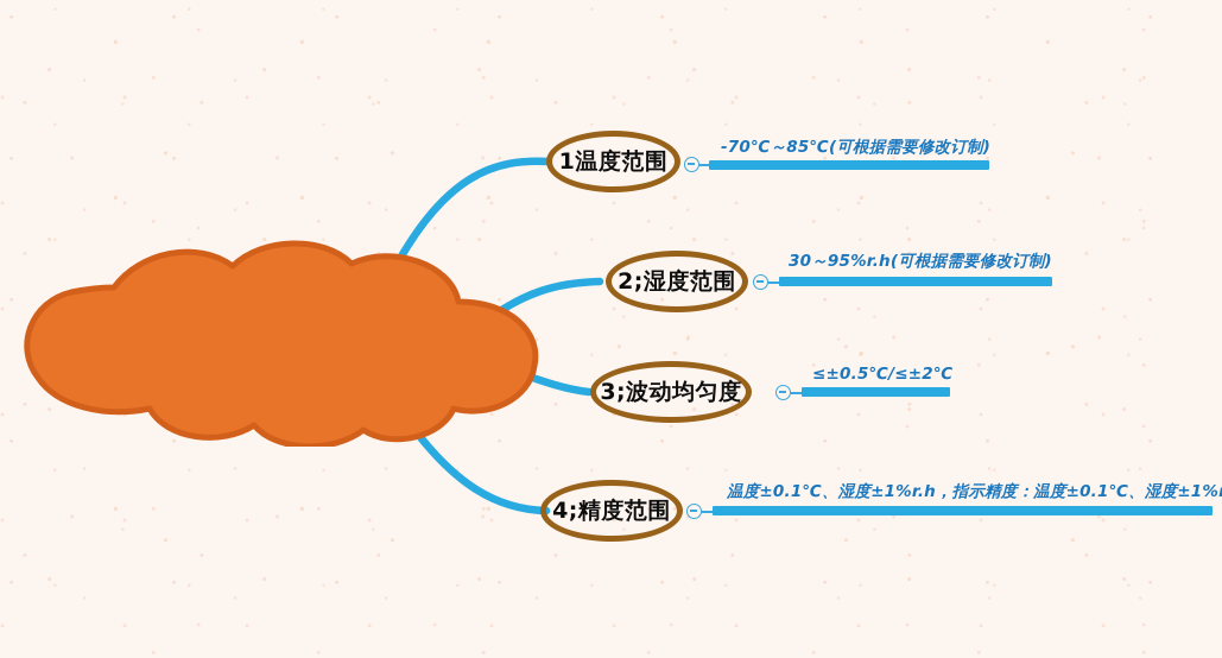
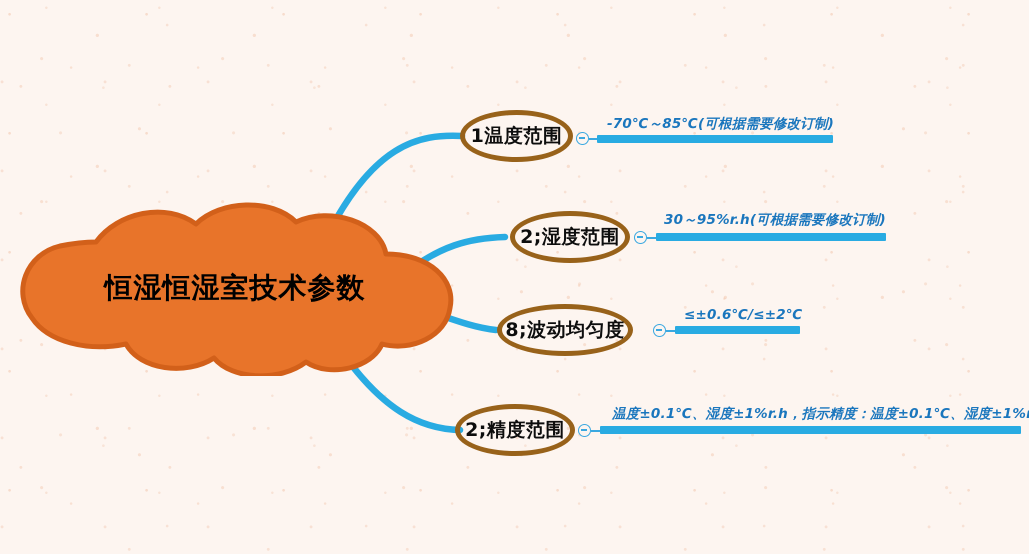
+ 恒湿恒湿室技术参数
  1温度范围
  -70℃～85℃(可根据需要修改订制)
  2;湿度范围
  30～95%r.h(可根据需要修改订制)
- 3;波动均匀度
+ 8;波动均匀度
- ≤±0.5℃/≤±2℃
+ ≤±0.6℃/≤±2℃
- 4;精度范围
+ 2;精度范围
  温度±0.1℃、湿度±1%r.h，指示精度：温度±0.1℃、湿度±1%
